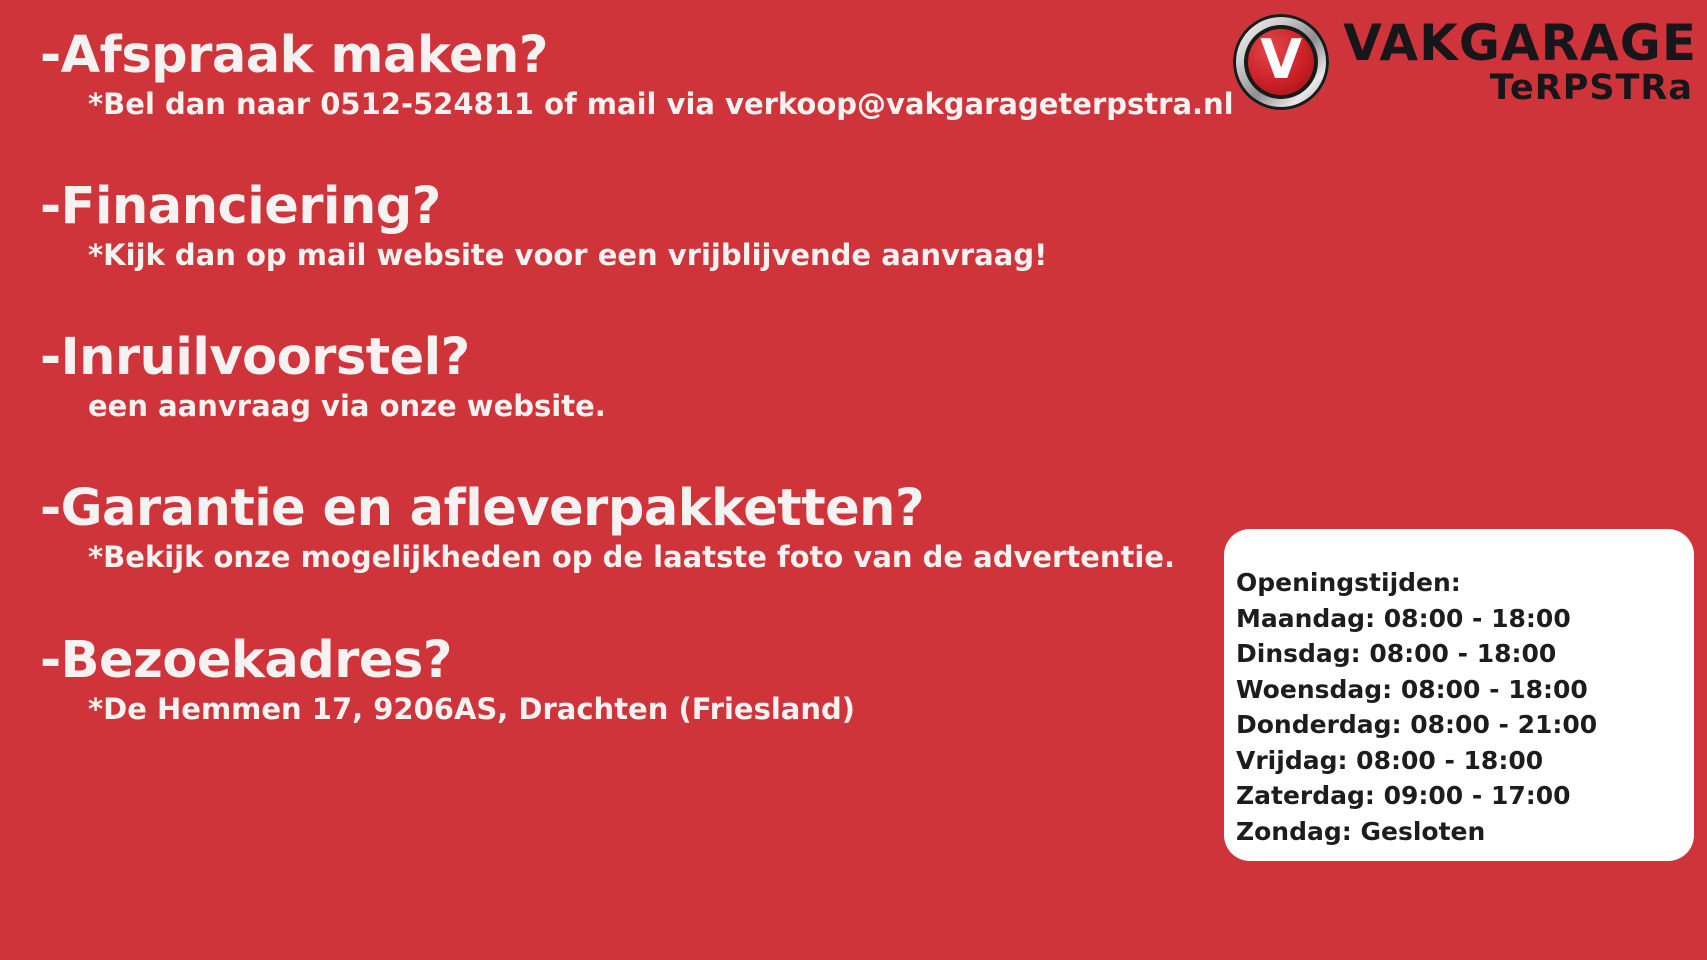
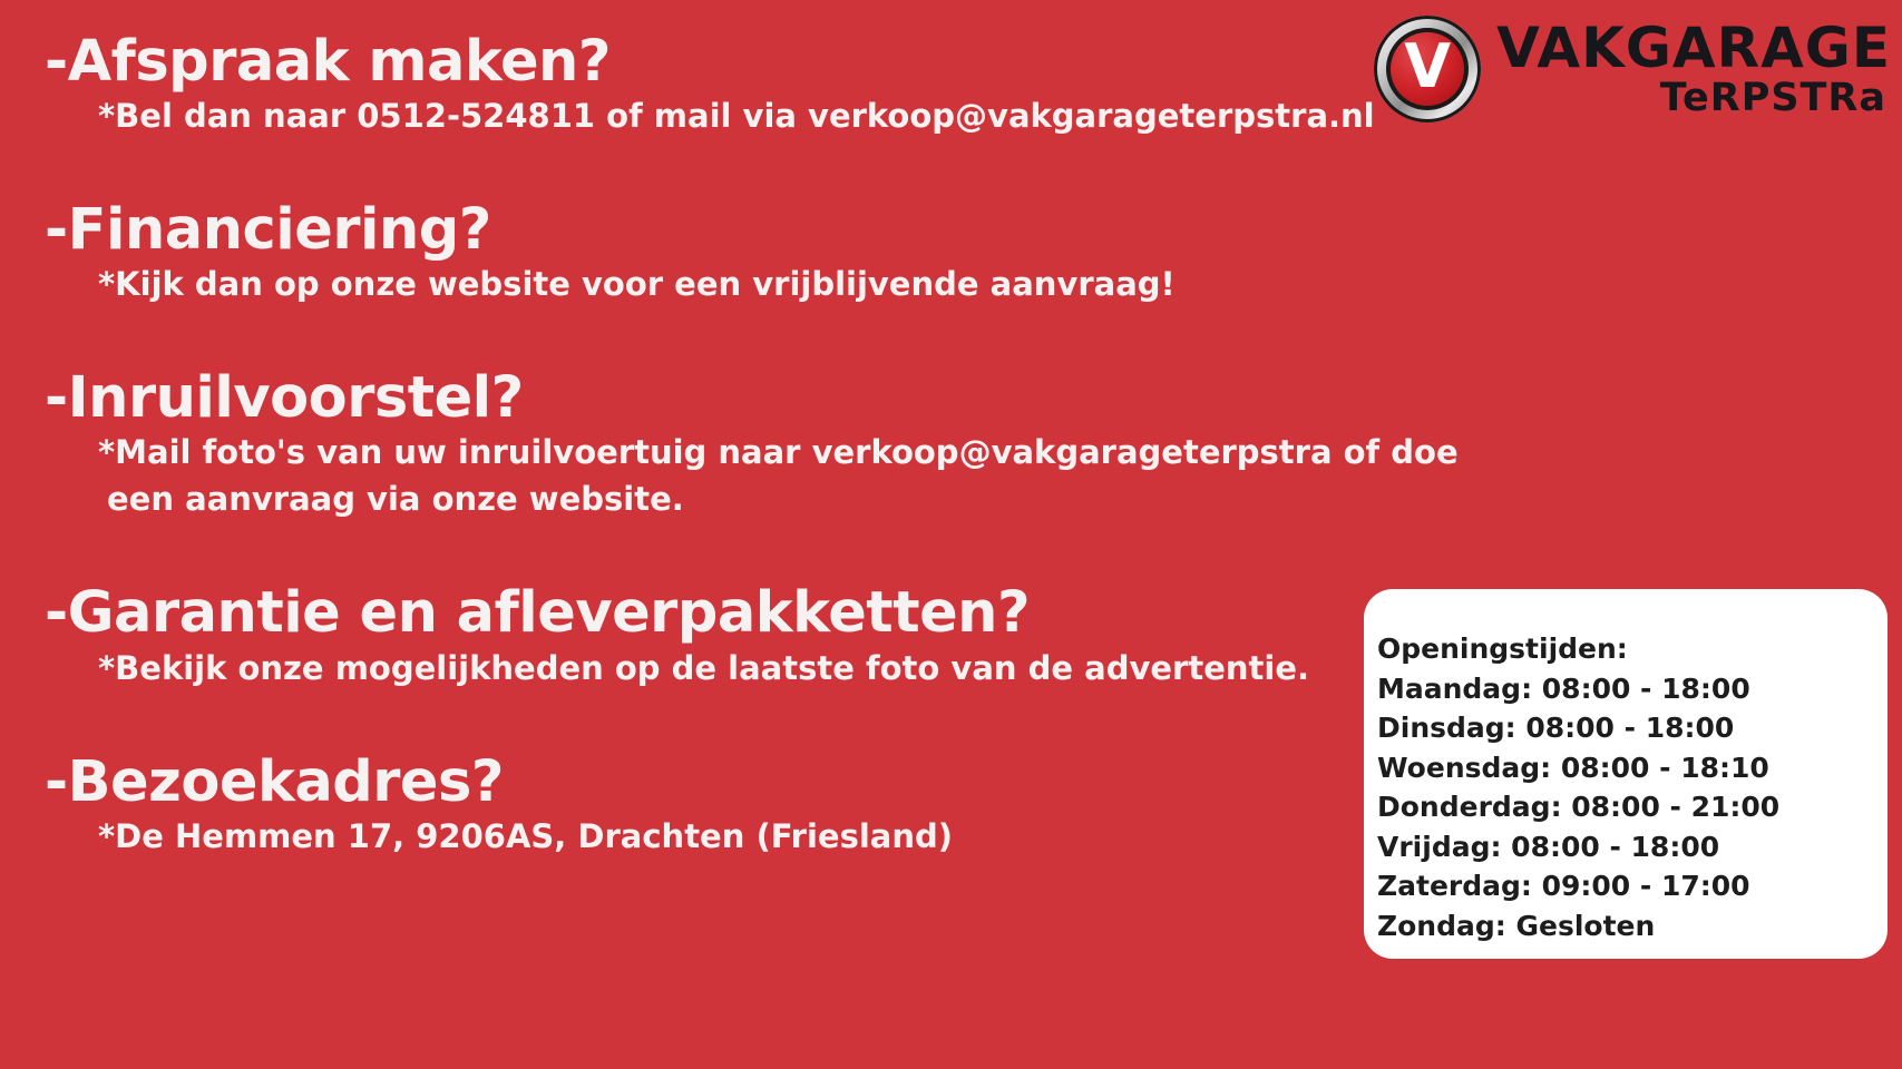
  V
  VAKGARAGE
  TeRPSTRa
  -Afspraak maken?
  *Bel dan naar 0512-524811 of mail via verkoop@vakgarageterpstra.nl
  -Financiering?
- *Kijk dan op mail website voor een vrijblijvende aanvraag!
+ *Kijk dan op onze website voor een vrijblijvende aanvraag!
  -Inruilvoorstel?
+ *Mail foto's van uw inruilvoertuig naar verkoop@vakgarageterpstra of doe
  een aanvraag via onze website.
  -Garantie en afleverpakketten?
  *Bekijk onze mogelijkheden op de laatste foto van de advertentie.
  -Bezoekadres?
  *De Hemmen 17, 9206AS, Drachten (Friesland)
  Openingstijden:
  Maandag: 08:00 - 18:00
  Dinsdag: 08:00 - 18:00
- Woensdag: 08:00 - 18:00
+ Woensdag: 08:00 - 18:10
  Donderdag: 08:00 - 21:00
  Vrijdag: 08:00 - 18:00
  Zaterdag: 09:00 - 17:00
  Zondag: Gesloten
